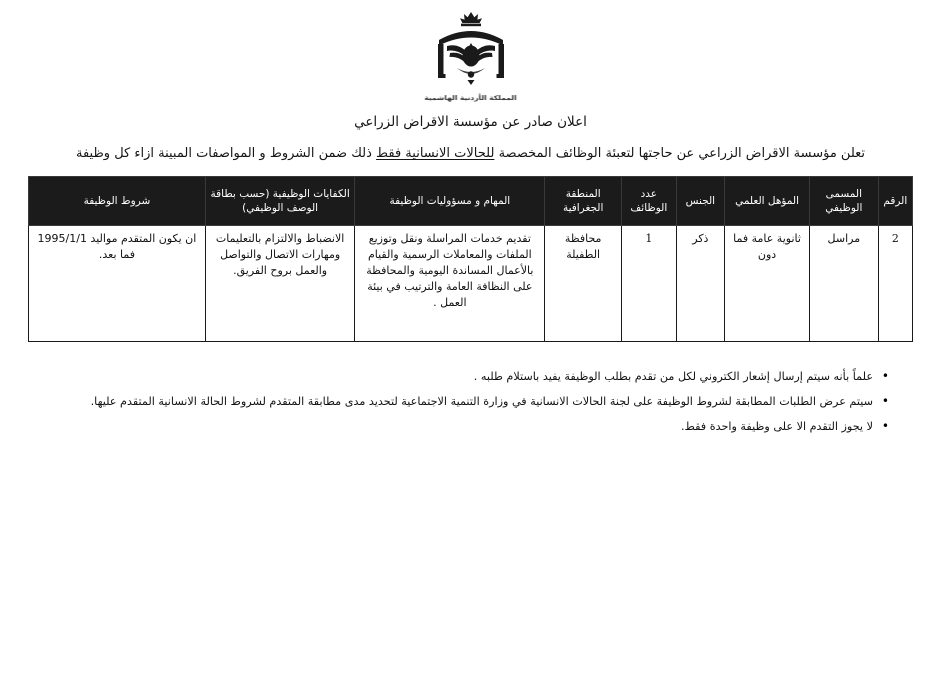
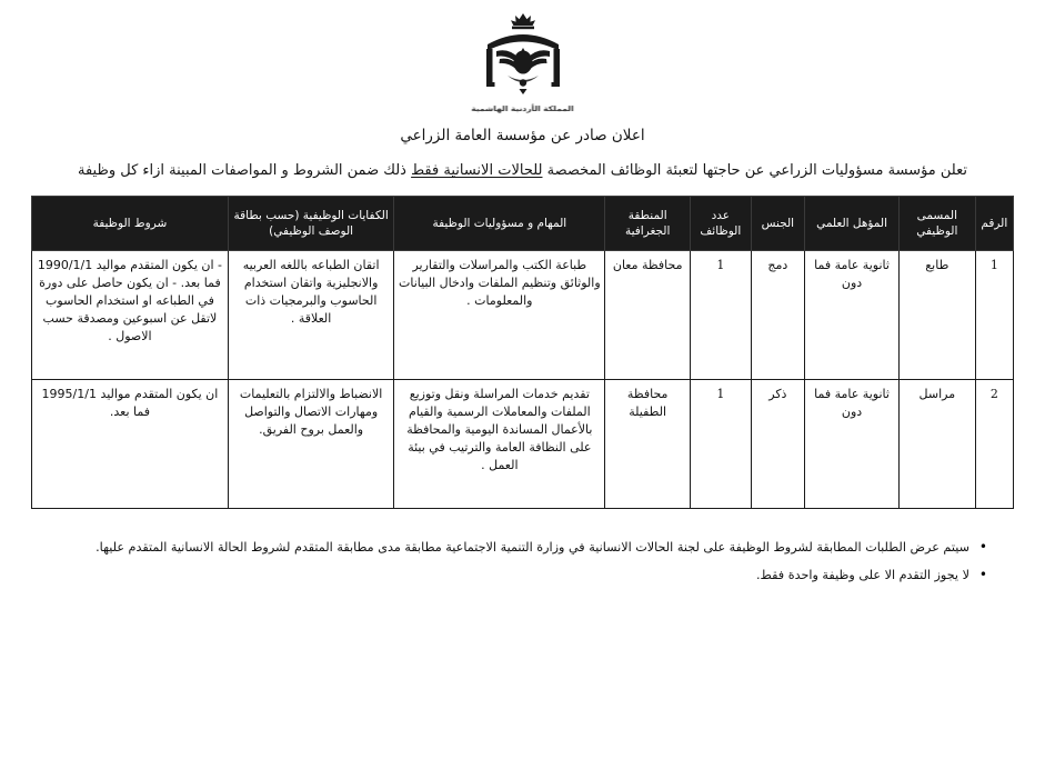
  المملكة الأردنية الهاشمية
- اعلان صادر عن مؤسسة الاقراض الزراعي
+ اعلان صادر عن مؤسسة العامة الزراعي
- تعلن مؤسسة الاقراض الزراعي عن حاجتها لتعبئة الوظائف المخصصة للحالات الانسانية فقط ذلك ضمن الشروط و المواصفات المبينة ازاء كل وظيفة
+ تعلن مؤسسة مسؤوليات الزراعي عن حاجتها لتعبئة الوظائف المخصصة للحالات الانسانية فقط ذلك ضمن الشروط و المواصفات المبينة ازاء كل وظيفة
  الرقم	المسمى الوظيفي	المؤهل العلمي	الجنس	عدد الوظائف	المنطقة الجغرافية	المهام و مسؤوليات الوظيفة	الكفايات الوظيفية (حسب بطاقة الوصف الوظيفي)	شروط الوظيفة
+ 1	طابع	ثانوية عامة فما دون	دمج	1	محافظة معان	طباعة الكتب والمراسلات والتقارير والوثائق وتنظيم الملفات وادخال البيانات والمعلومات .	اتقان الطباعه باللغه العربيه والانجليزية واتقان استخدام الحاسوب والبرمجيات ذات العلاقة .	- ان يكون المتقدم مواليد 1990/1/1 فما بعد. - ان يكون حاصل على دورة في الطباعه او استخدام الحاسوب لاتقل عن اسبوعين ومصدقة حسب الاصول .
  2	مراسل	ثانوية عامة فما دون	ذكر	1	محافظة الطفيلة	تقديم خدمات المراسلة ونقل وتوزيع الملفات والمعاملات الرسمية والقيام بالأعمال المساندة اليومية والمحافظة على النظافة العامة والترتيب في بيئة العمل .	الانضباط والالتزام بالتعليمات ومهارات الاتصال والتواصل والعمل بروح الفريق.	ان يكون المتقدم مواليد 1995/1/1 فما بعد.
- علماً بأنه سيتم إرسال إشعار الكتروني لكل من تقدم بطلب الوظيفة يفيد باستلام طلبه .
- سيتم عرض الطلبات المطابقة لشروط الوظيفة على لجنة الحالات الانسانية في وزارة التنمية الاجتماعية لتحديد مدى مطابقة المتقدم لشروط الحالة الانسانية المتقدم عليها.
+ سيتم عرض الطلبات المطابقة لشروط الوظيفة على لجنة الحالات الانسانية في وزارة التنمية الاجتماعية مطابقة مدى مطابقة المتقدم لشروط الحالة الانسانية المتقدم عليها.
  لا يجوز التقدم الا على وظيفة واحدة فقط.
